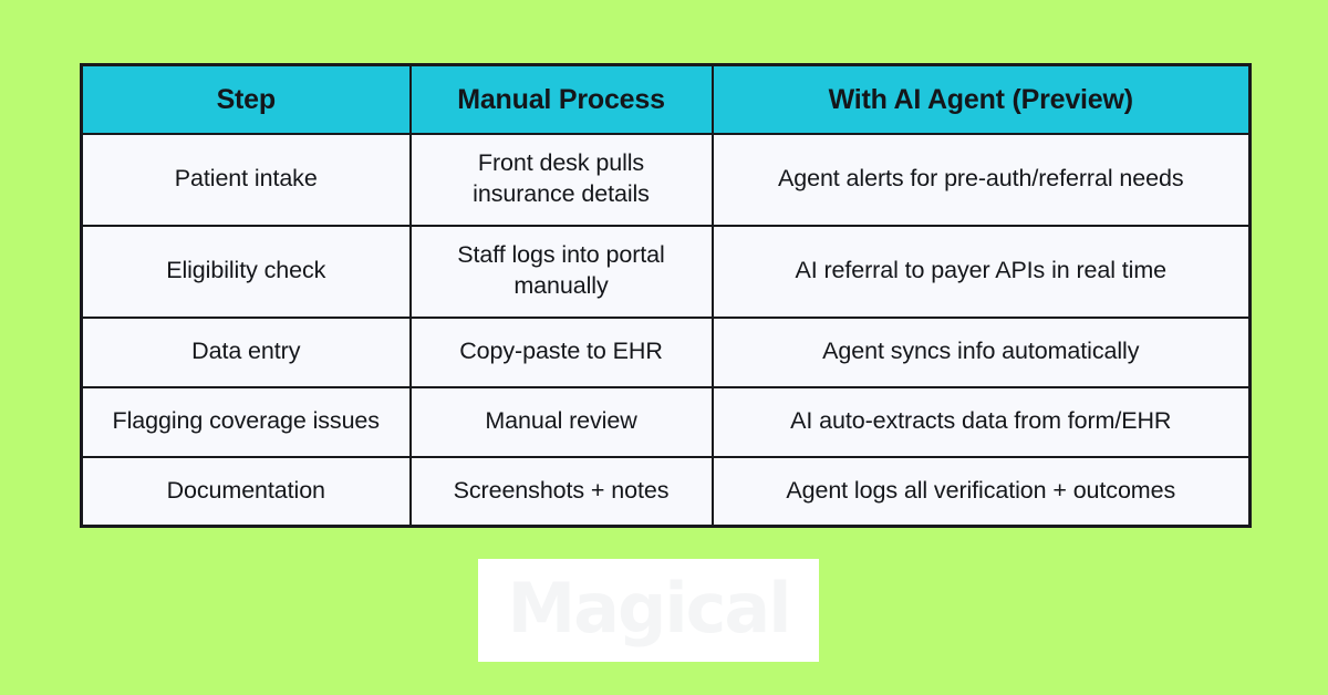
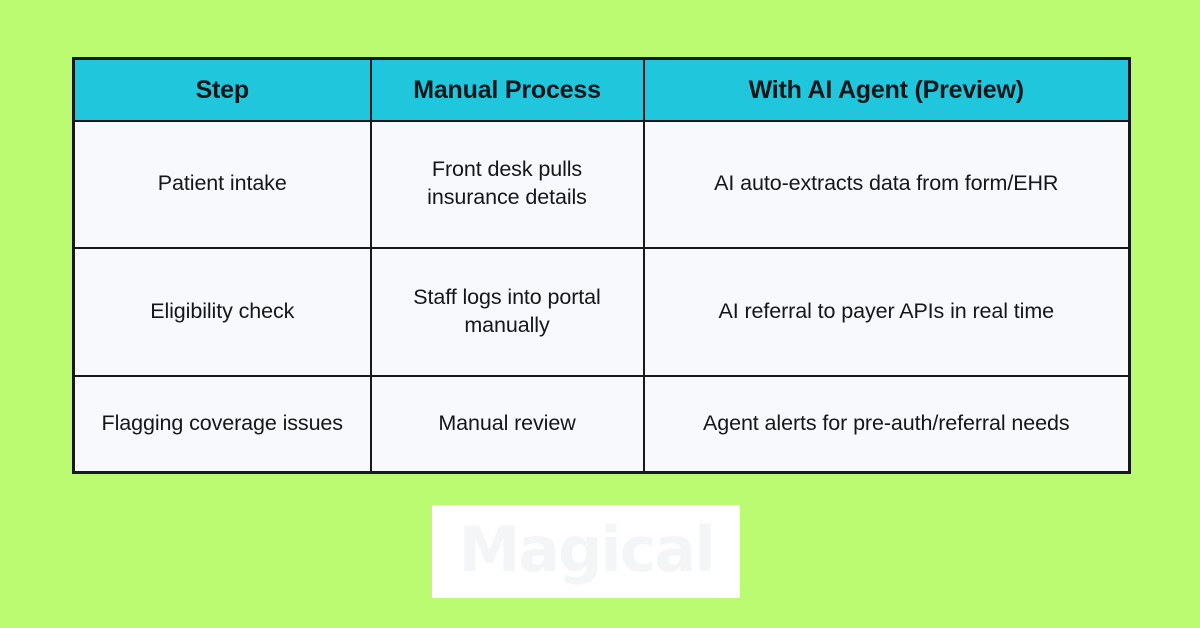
  Step	Manual Process	With AI Agent (Preview)
- Patient intake	Front desk pulls insurance details	Agent alerts for pre-auth/referral needs
+ Patient intake	Front desk pulls insurance details	AI auto-extracts data from form/EHR
  Eligibility check	Staff logs into portal manually	AI referral to payer APIs in real time
- Data entry	Copy-paste to EHR	Agent syncs info automatically
- Flagging coverage issues	Manual review	AI auto-extracts data from form/EHR
+ Flagging coverage issues	Manual review	Agent alerts for pre-auth/referral needs
- Documentation	Screenshots + notes	Agent logs all verification + outcomes
